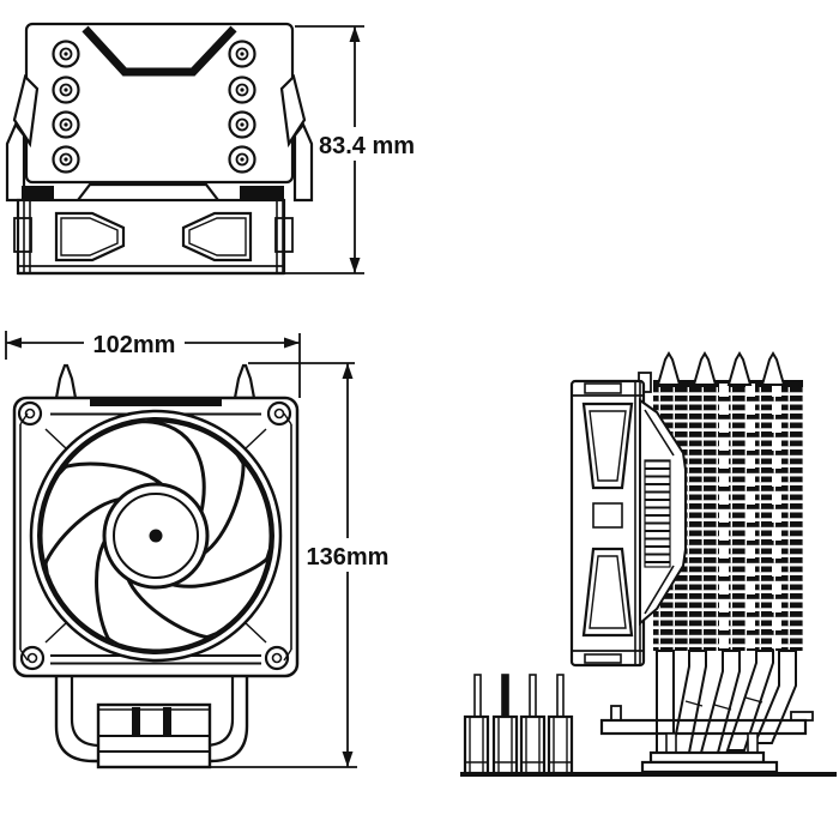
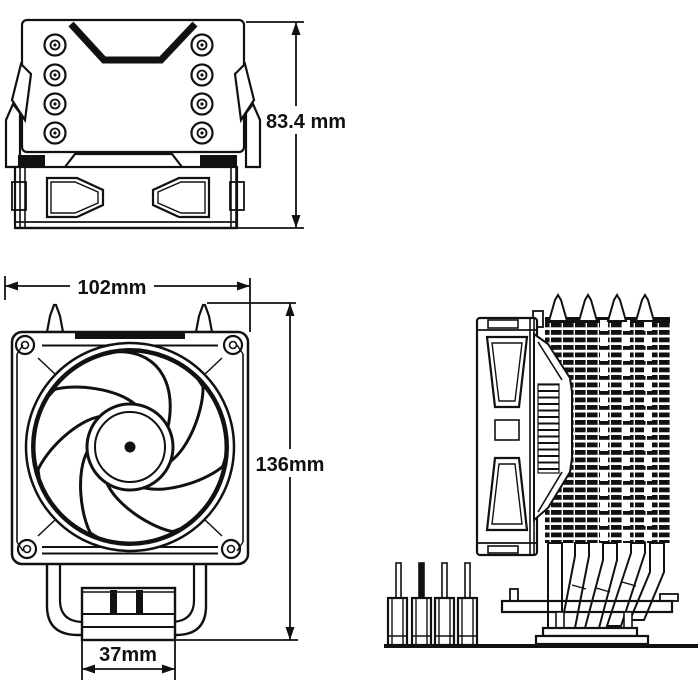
  83.4 mm
  102mm
  136mm
+ 37mm
